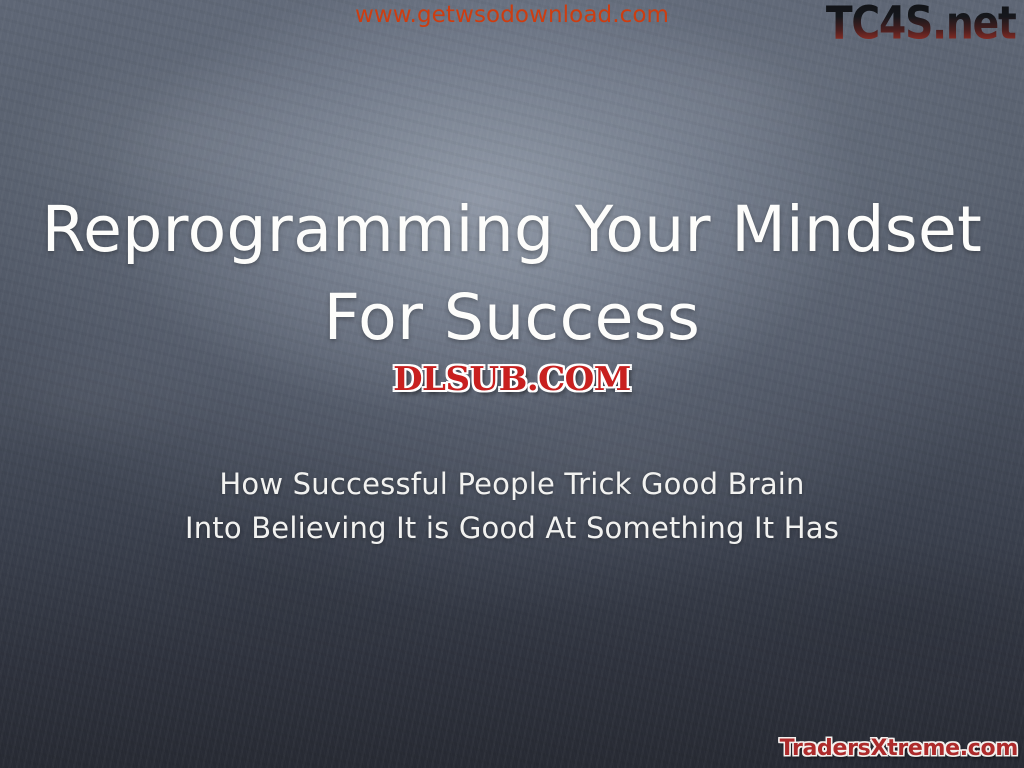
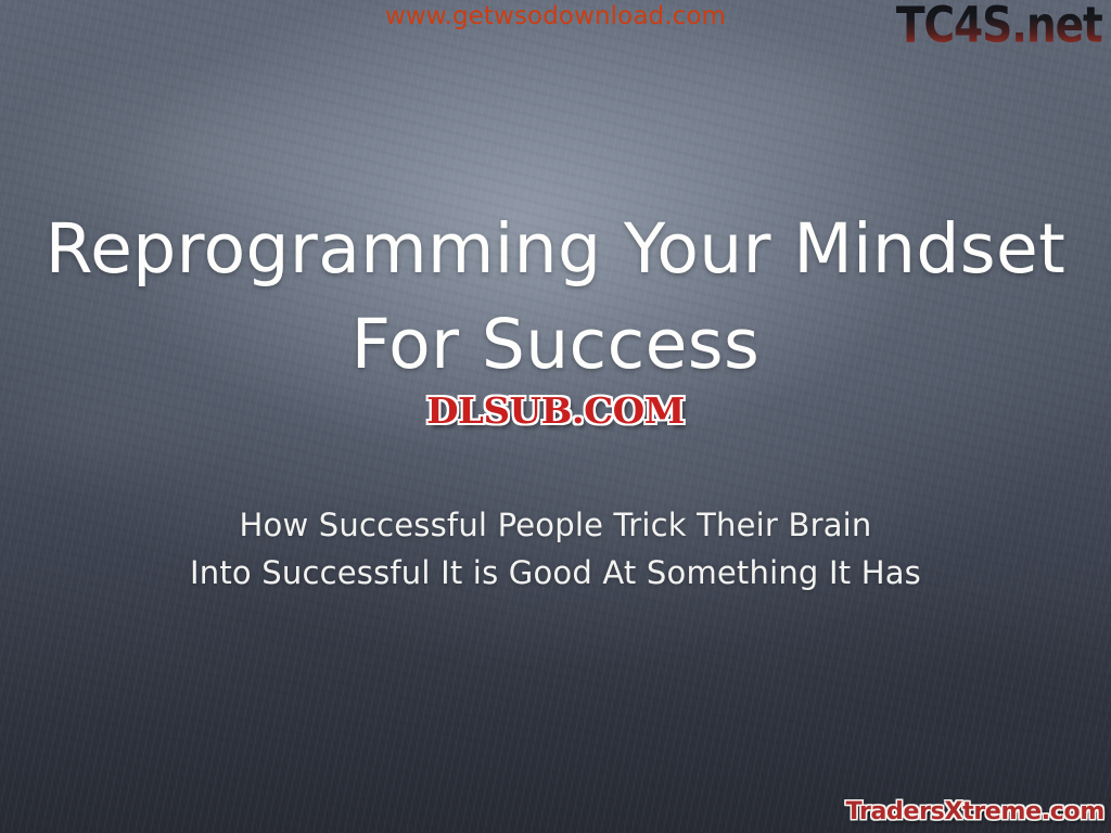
  www.getwsodownload.com
  TC4S.net
  Reprogramming Your Mindset
  For Success
  DLSUB.COM
- How Successful People Trick Good Brain
+ How Successful People Trick Their Brain
- Into Believing It is Good At Something It Has
+ Into Successful It is Good At Something It Has
  TradersXtreme.com
